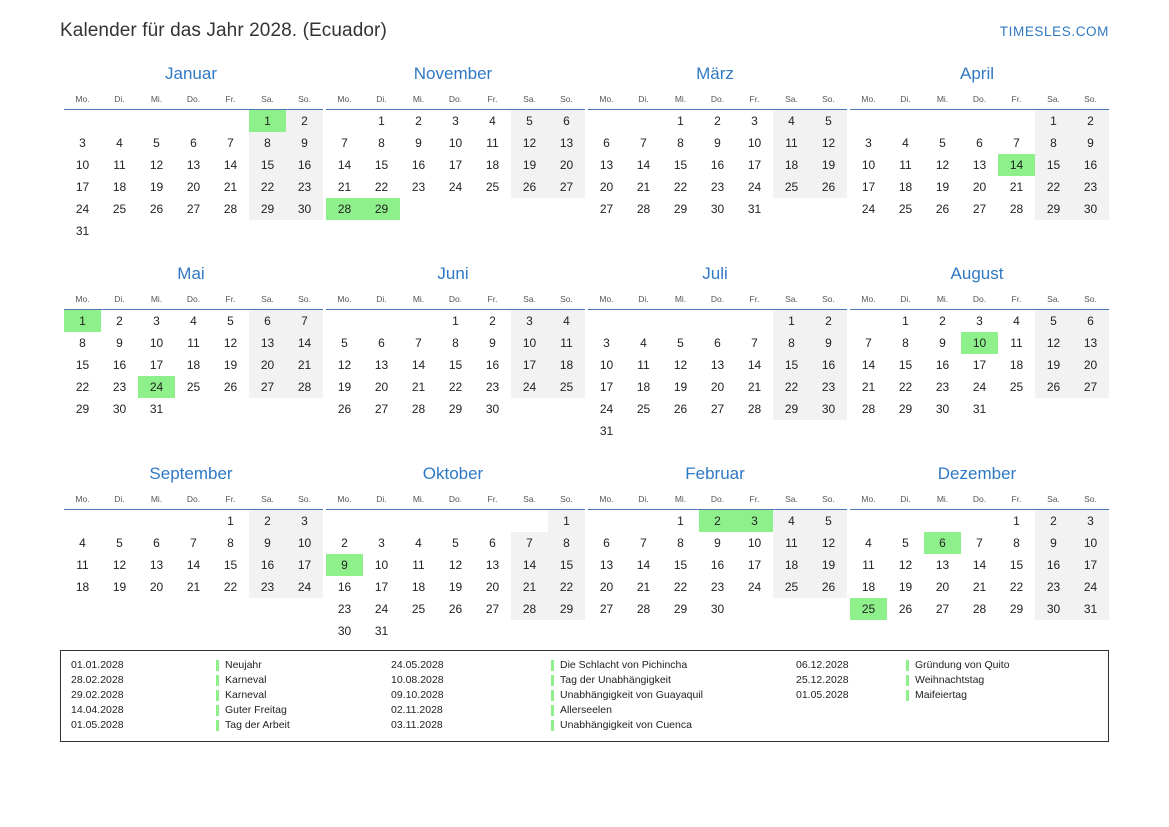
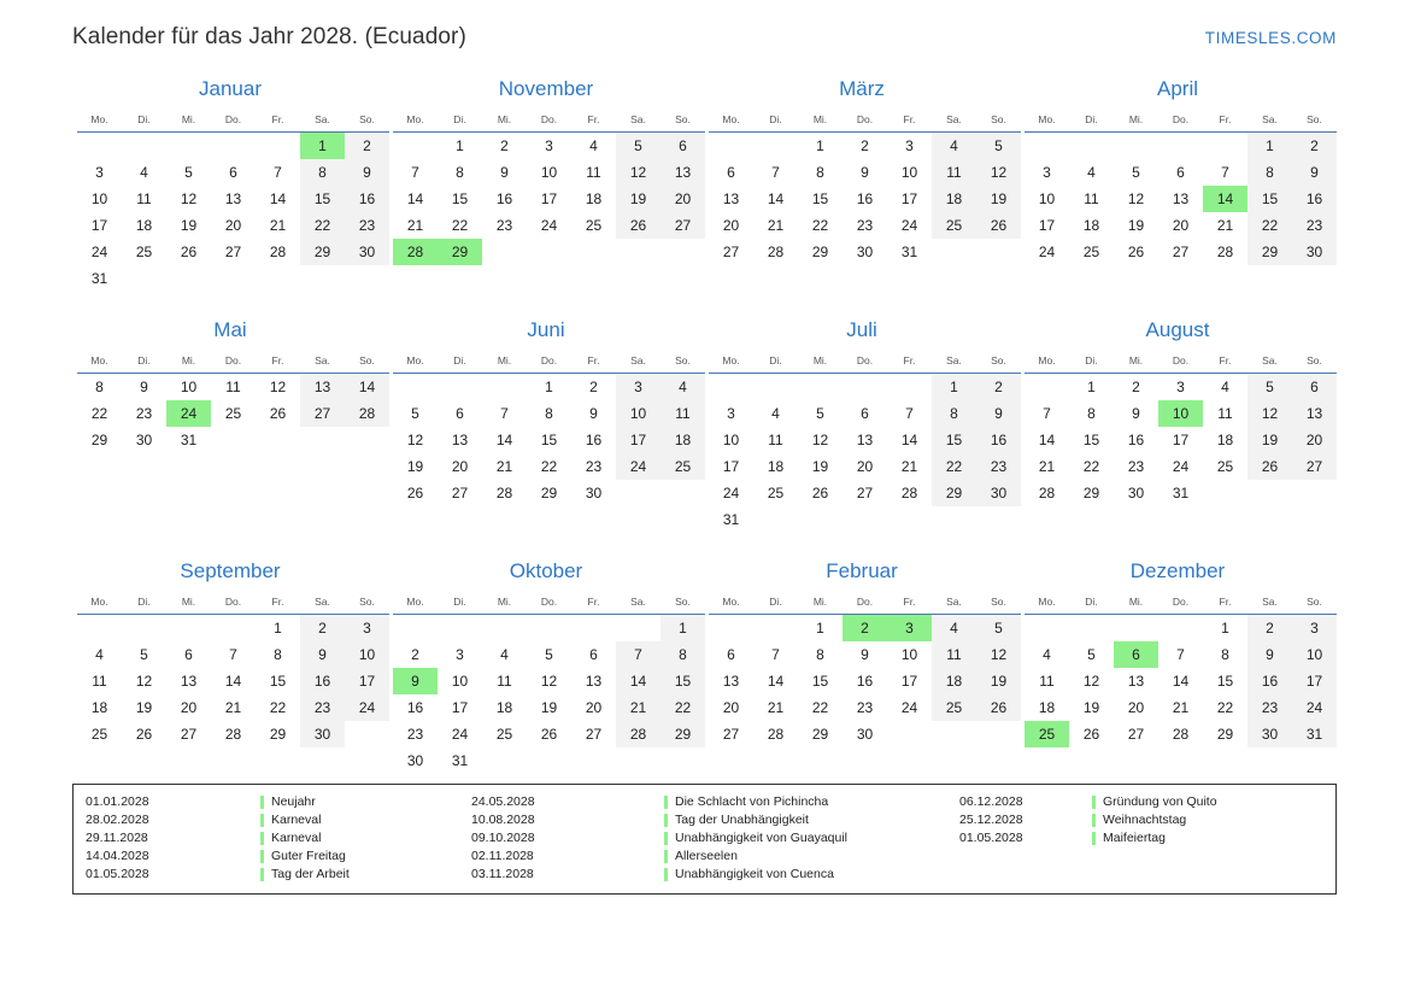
  Kalender für das Jahr 2028. (Ecuador)
  TIMESLES.COM
  Januar
  Mo.	Di.	Mi.	Do.	Fr.	Sa.	So.
  					1	2
  3	4	5	6	7	8	9
  10	11	12	13	14	15	16
  17	18	19	20	21	22	23
  24	25	26	27	28	29	30
  31
  November
  Mo.	Di.	Mi.	Do.	Fr.	Sa.	So.
  	1	2	3	4	5	6
  7	8	9	10	11	12	13
  14	15	16	17	18	19	20
  21	22	23	24	25	26	27
  28	29
  März
  Mo.	Di.	Mi.	Do.	Fr.	Sa.	So.
  		1	2	3	4	5
  6	7	8	9	10	11	12
  13	14	15	16	17	18	19
  20	21	22	23	24	25	26
  27	28	29	30	31
  April
  Mo.	Di.	Mi.	Do.	Fr.	Sa.	So.
  					1	2
  3	4	5	6	7	8	9
  10	11	12	13	14	15	16
  17	18	19	20	21	22	23
  24	25	26	27	28	29	30
  Mai
  Mo.	Di.	Mi.	Do.	Fr.	Sa.	So.
- 1	2	3	4	5	6	7
  8	9	10	11	12	13	14
- 15	16	17	18	19	20	21
  22	23	24	25	26	27	28
  29	30	31
  Juni
  Mo.	Di.	Mi.	Do.	Fr.	Sa.	So.
  			1	2	3	4
  5	6	7	8	9	10	11
  12	13	14	15	16	17	18
  19	20	21	22	23	24	25
  26	27	28	29	30
  Juli
  Mo.	Di.	Mi.	Do.	Fr.	Sa.	So.
  					1	2
  3	4	5	6	7	8	9
  10	11	12	13	14	15	16
  17	18	19	20	21	22	23
  24	25	26	27	28	29	30
  31
  August
  Mo.	Di.	Mi.	Do.	Fr.	Sa.	So.
  	1	2	3	4	5	6
  7	8	9	10	11	12	13
  14	15	16	17	18	19	20
  21	22	23	24	25	26	27
  28	29	30	31
  September
  Mo.	Di.	Mi.	Do.	Fr.	Sa.	So.
  				1	2	3
  4	5	6	7	8	9	10
  11	12	13	14	15	16	17
  18	19	20	21	22	23	24
+ 25	26	27	28	29	30
  Oktober
  Mo.	Di.	Mi.	Do.	Fr.	Sa.	So.
  						1
  2	3	4	5	6	7	8
  9	10	11	12	13	14	15
  16	17	18	19	20	21	22
  23	24	25	26	27	28	29
  30	31
  Februar
  Mo.	Di.	Mi.	Do.	Fr.	Sa.	So.
  		1	2	3	4	5
  6	7	8	9	10	11	12
  13	14	15	16	17	18	19
  20	21	22	23	24	25	26
  27	28	29	30
  Dezember
  Mo.	Di.	Mi.	Do.	Fr.	Sa.	So.
  				1	2	3
  4	5	6	7	8	9	10
  11	12	13	14	15	16	17
  18	19	20	21	22	23	24
  25	26	27	28	29	30	31
  01.01.2028
  28.02.2028
- 29.02.2028
+ 29.11.2028
  14.04.2028
  01.05.2028
  Neujahr
  Karneval
  Karneval
  Guter Freitag
  Tag der Arbeit
  24.05.2028
  10.08.2028
  09.10.2028
  02.11.2028
  03.11.2028
  Die Schlacht von Pichincha
  Tag der Unabhängigkeit
  Unabhängigkeit von Guayaquil
  Allerseelen
  Unabhängigkeit von Cuenca
  06.12.2028
  25.12.2028
  01.05.2028
  Gründung von Quito
  Weihnachtstag
  Maifeiertag
